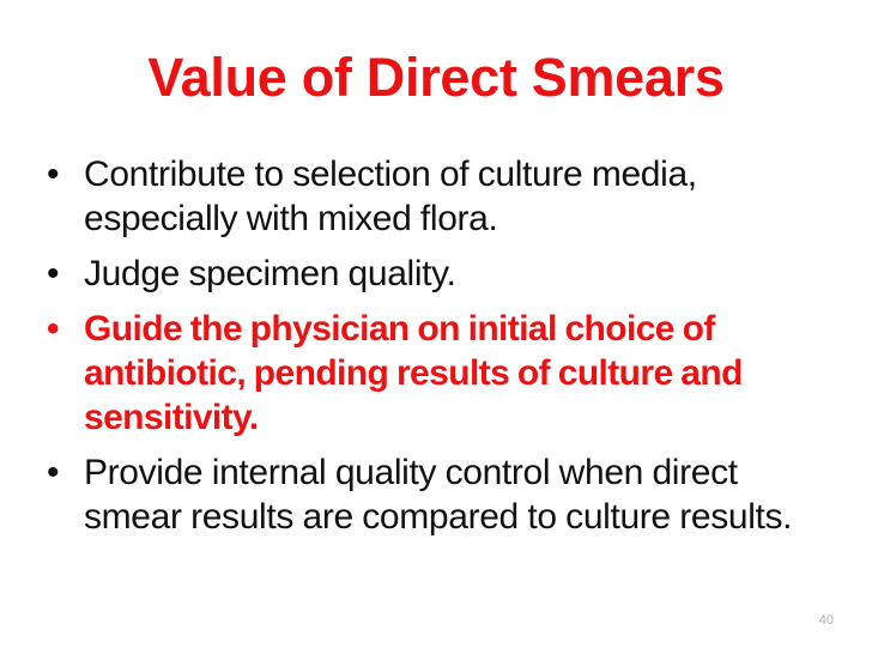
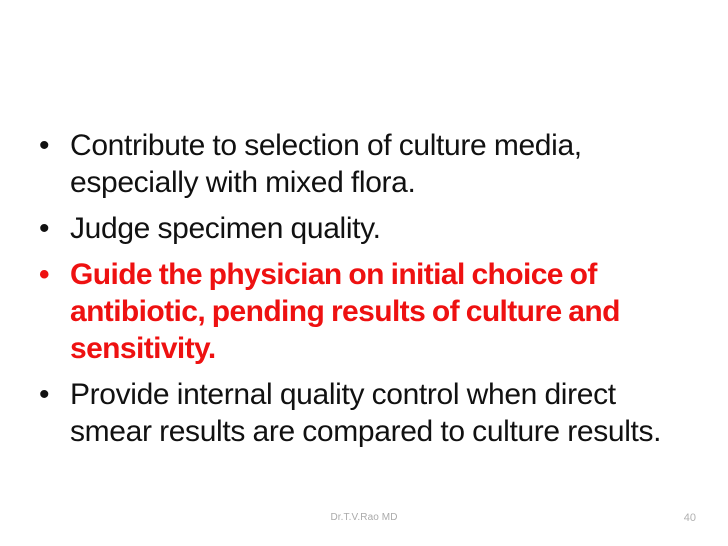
- Value of Direct Smears
  •
  Contribute to selection of culture media, especially with mixed flora.
  •
  Judge specimen quality.
  •
  Guide the physician on initial choice of antibiotic, pending results of culture and sensitivity.
  •
  Provide internal quality control when direct smear results are compared to culture results.
+ Dr.T.V.Rao MD
  40
